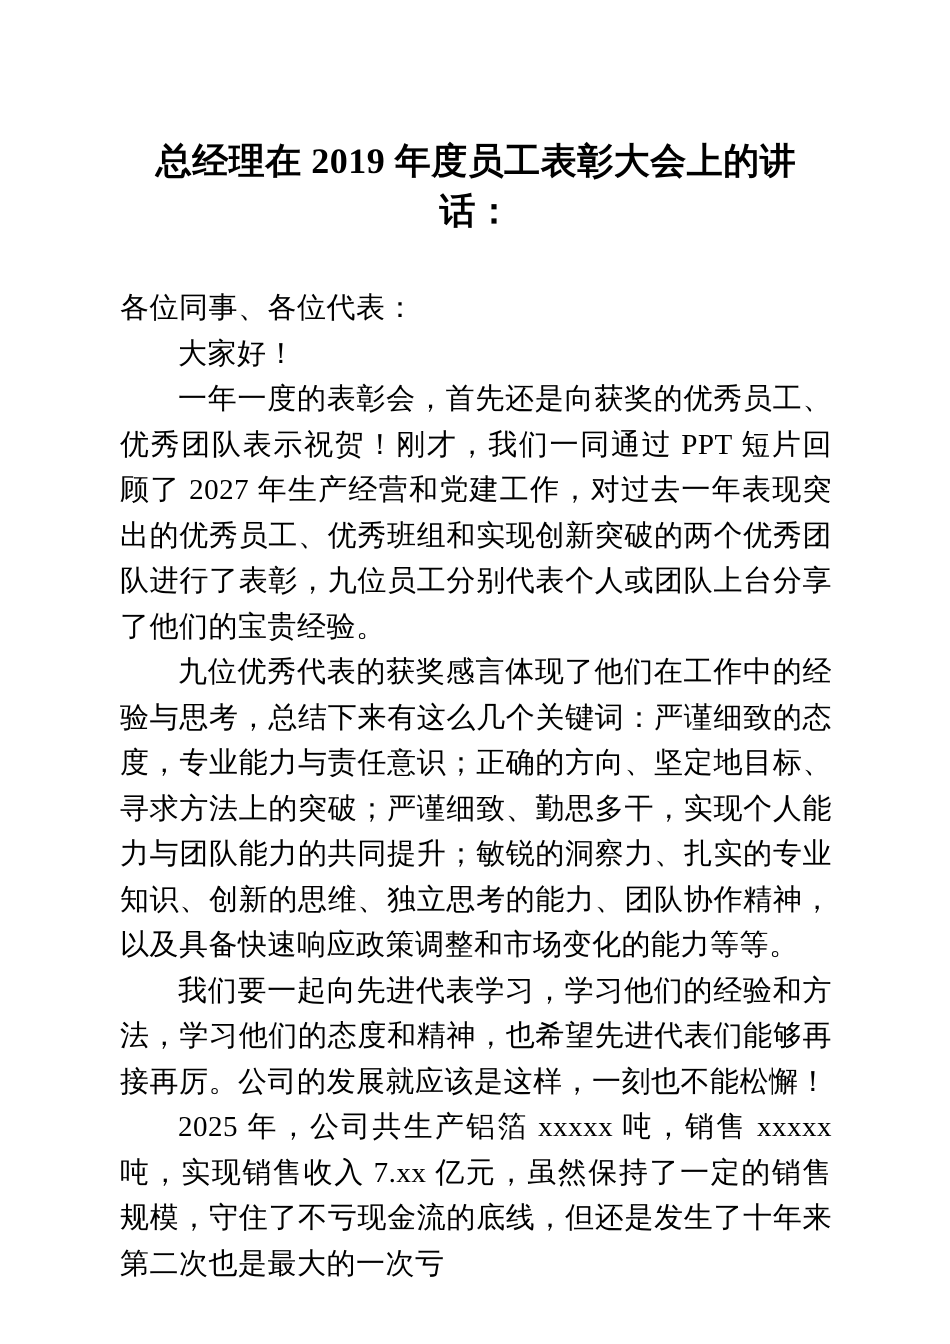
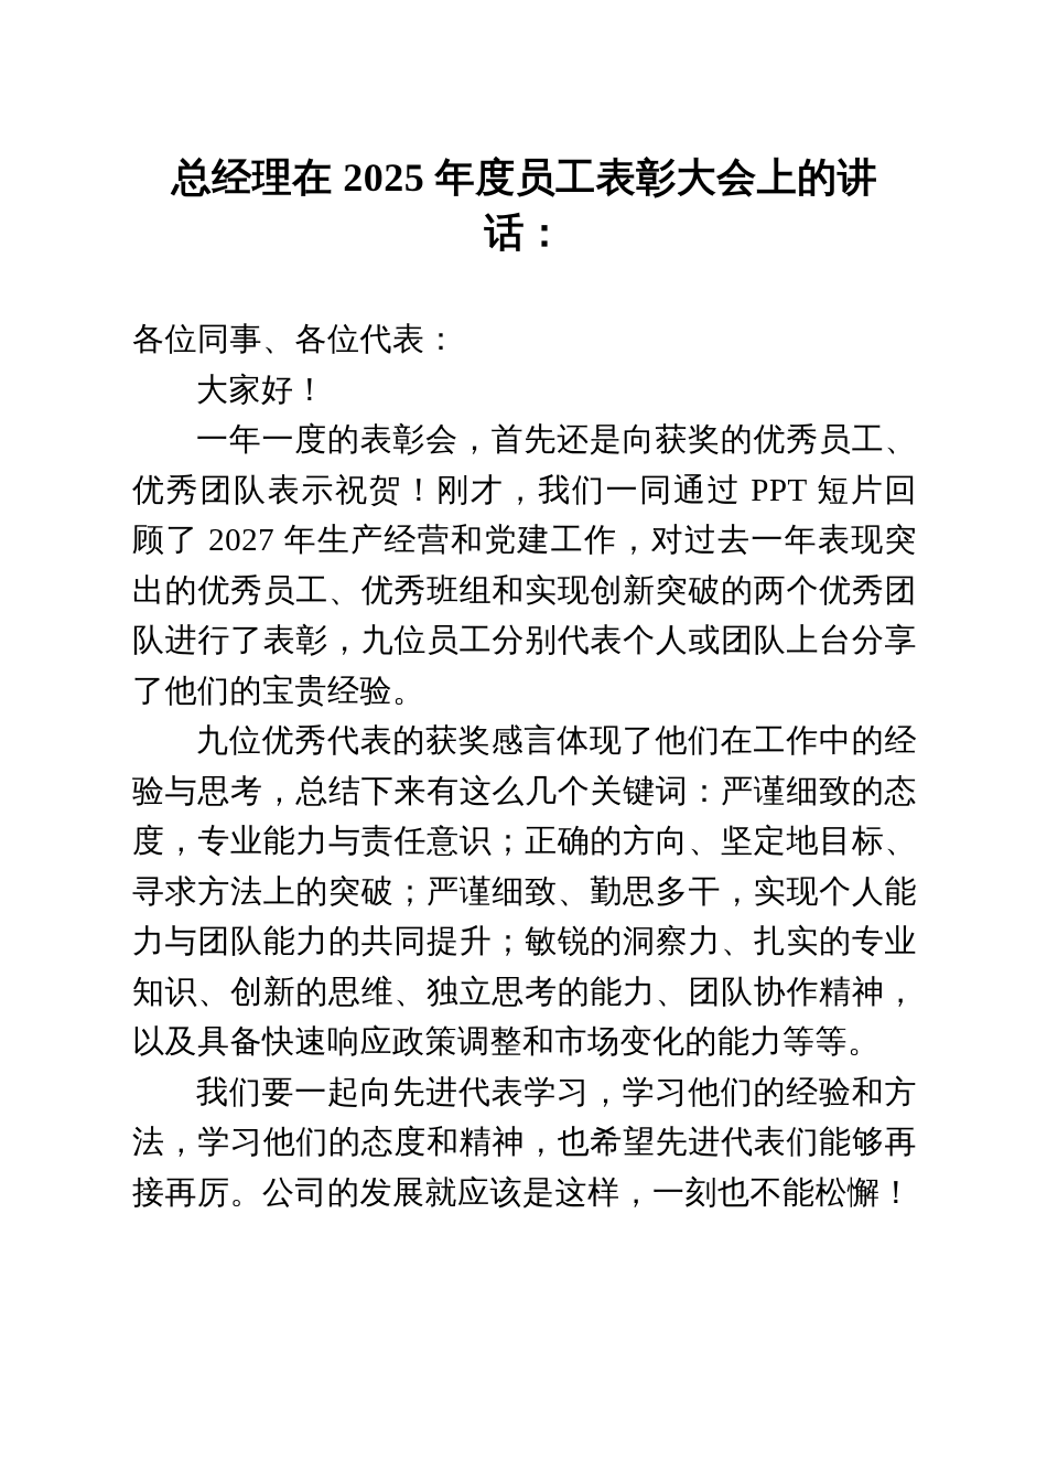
- 总经理在 2019 年度员工表彰大会上的讲话：
+ 总经理在 2025 年度员工表彰大会上的讲话：
  各位同事、各位代表：
  大家好！
  一年一度的表彰会，首先还是向获奖的优秀员工、优秀团队表示祝贺！刚才，我们一同通过 PPT 短片回顾了 2027 年生产经营和党建工作，对过去一年表现突出的优秀员工、优秀班组和实现创新突破的两个优秀团队进行了表彰，九位员工分别代表个人或团队上台分享了他们的宝贵经验。
  九位优秀代表的获奖感言体现了他们在工作中的经验与思考，总结下来有这么几个关键词：严谨细致的态度，专业能力与责任意识；正确的方向、坚定地目标、寻求方法上的突破；严谨细致、勤思多干，实现个人能力与团队能力的共同提升；敏锐的洞察力、扎实的专业知识、创新的思维、独立思考的能力、团队协作精神，以及具备快速响应政策调整和市场变化的能力等等。
  我们要一起向先进代表学习，学习他们的经验和方法，学习他们的态度和精神，也希望先进代表们能够再接再厉。公司的发展就应该是这样，一刻也不能松懈！
- 2025 年，公司共生产铝箔 xxxxx 吨，销售 xxxxx 吨，实现销售收入 7.xx 亿元，虽然保持了一定的销售规模，守住了不亏现金流的底线，但还是发生了十年来第二次也是最大的一次亏
